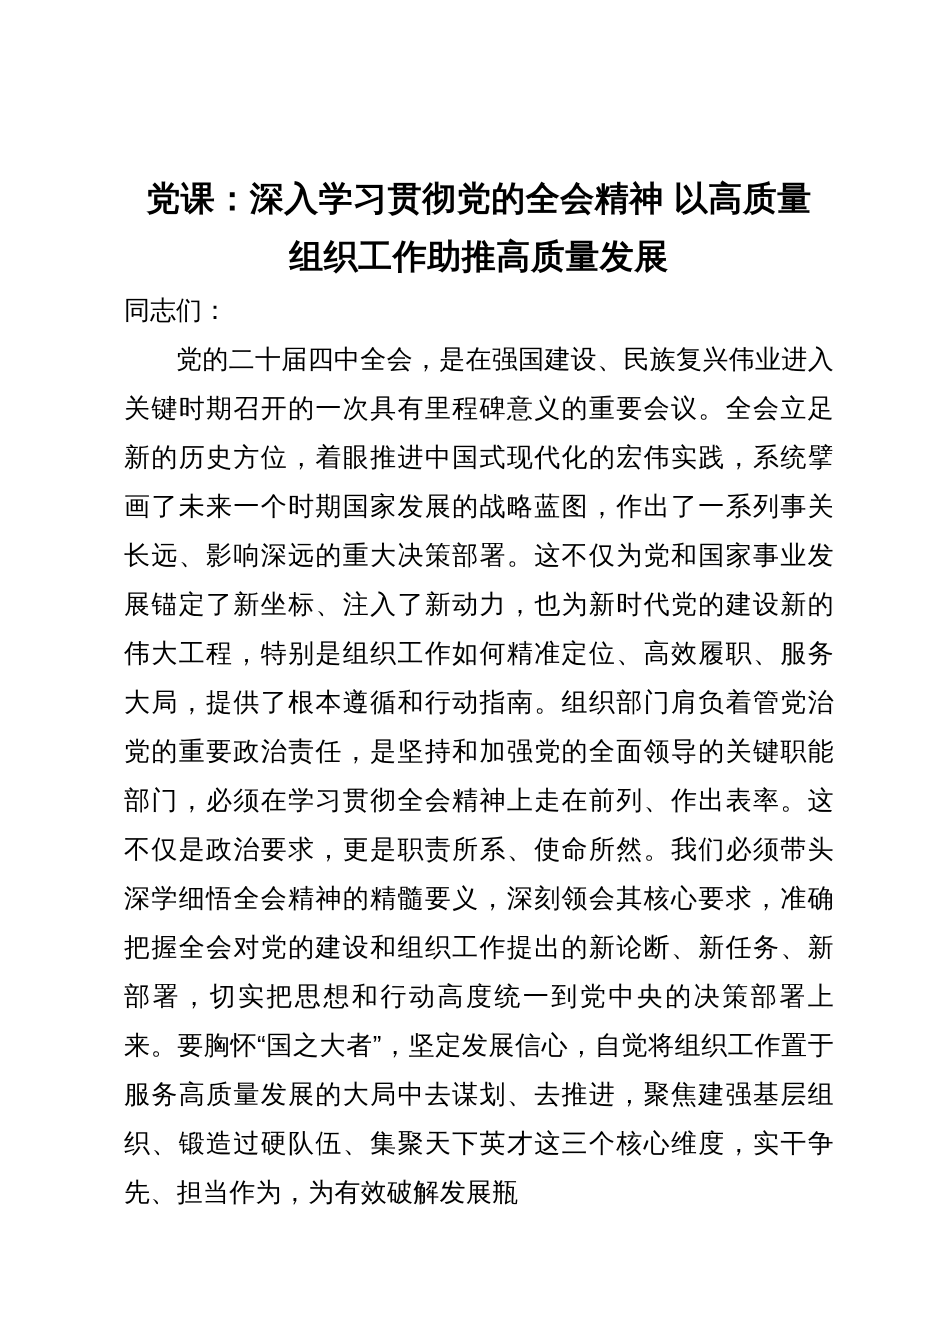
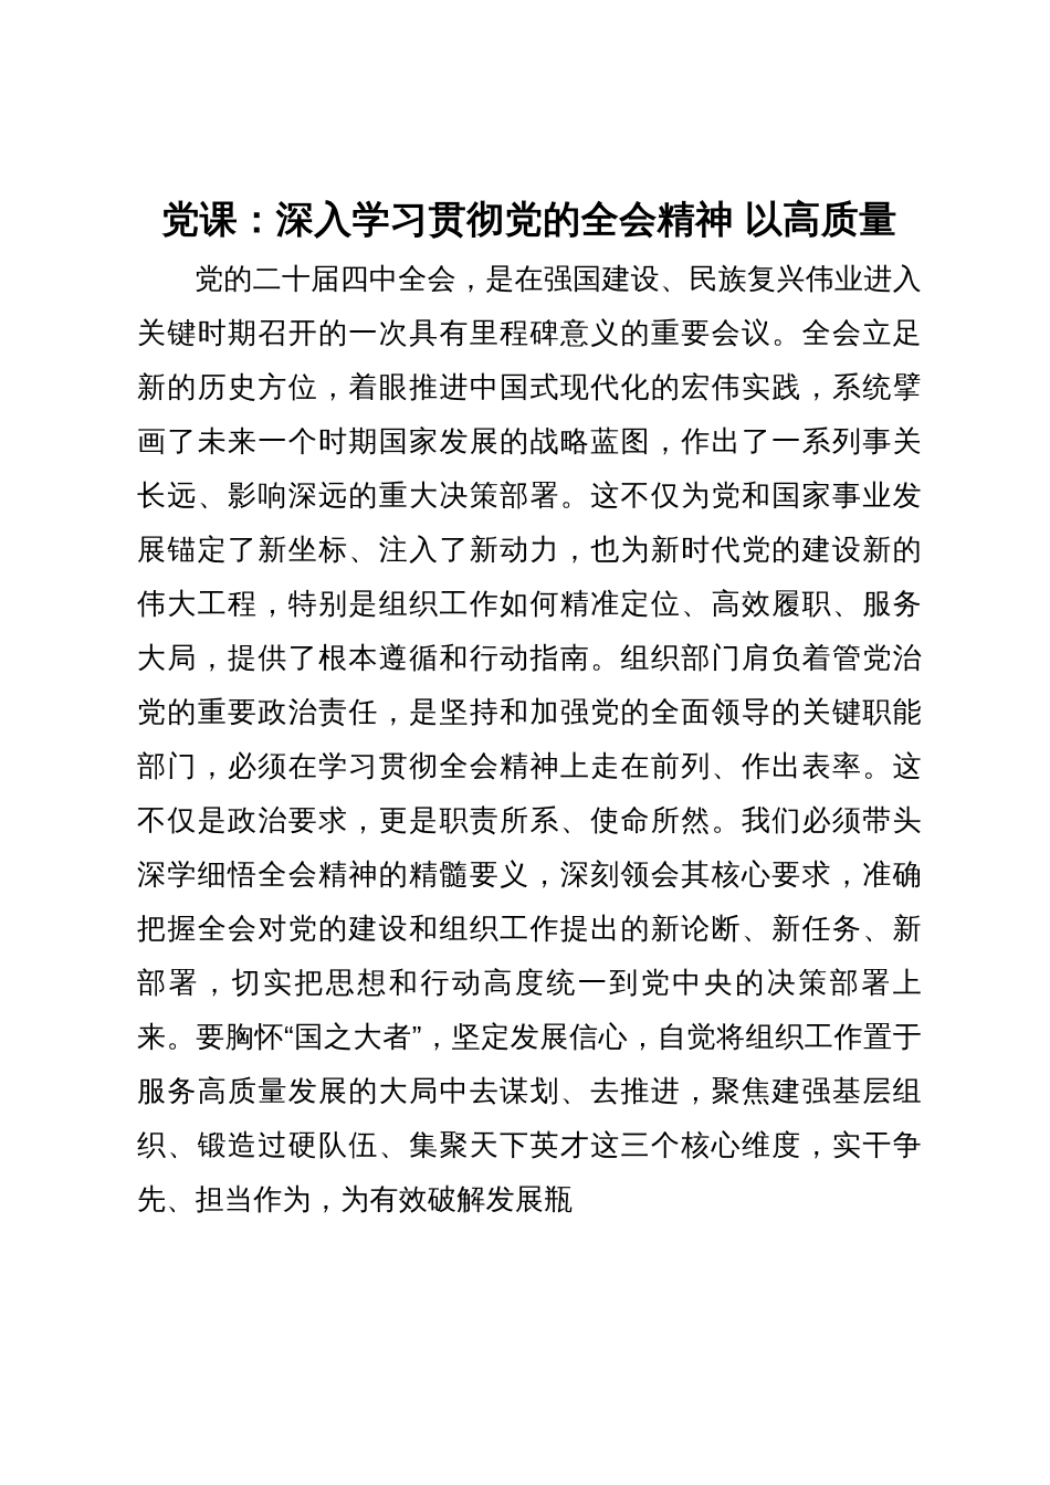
  党课：深入学习贯彻党的全会精神 以高质量
- 组织工作助推高质量发展
- 同志们：
  党的二十届四中全会，是在强国建设、民族复兴伟业进入关键时期召开的一次具有里程碑意义的重要会议。全会立足新的历史方位，着眼推进中国式现代化的宏伟实践，系统擘画了未来一个时期国家发展的战略蓝图，作出了一系列事关长远、影响深远的重大决策部署。这不仅为党和国家事业发展锚定了新坐标、注入了新动力，也为新时代党的建设新的伟大工程，特别是组织工作如何精准定位、高效履职、服务大局，提供了根本遵循和行动指南。组织部门肩负着管党治党的重要政治责任，是坚持和加强党的全面领导的关键职能部门，必须在学习贯彻全会精神上走在前列、作出表率。这不仅是政治要求，更是职责所系、使命所然。我们必须带头深学细悟全会精神的精髓要义，深刻领会其核心要求，准确把握全会对党的建设和组织工作提出的新论断、新任务、新部署，切实把思想和行动高度统一到党中央的决策部署上来。要胸怀“国之大者”，坚定发展信心，自觉将组织工作置于服务高质量发展的大局中去谋划、去推进，聚焦建强基层组织、锻造过硬队伍、集聚天下英才这三个核心维度，实干争先、担当作为，为有效破解发展瓶
